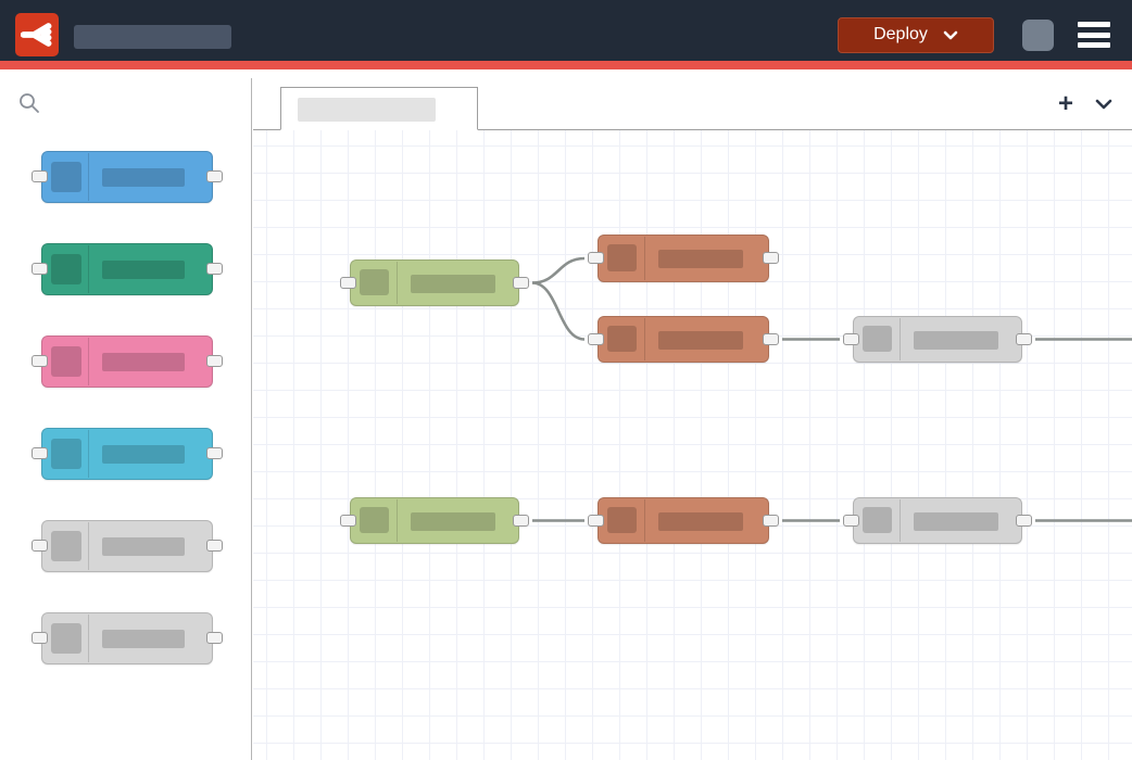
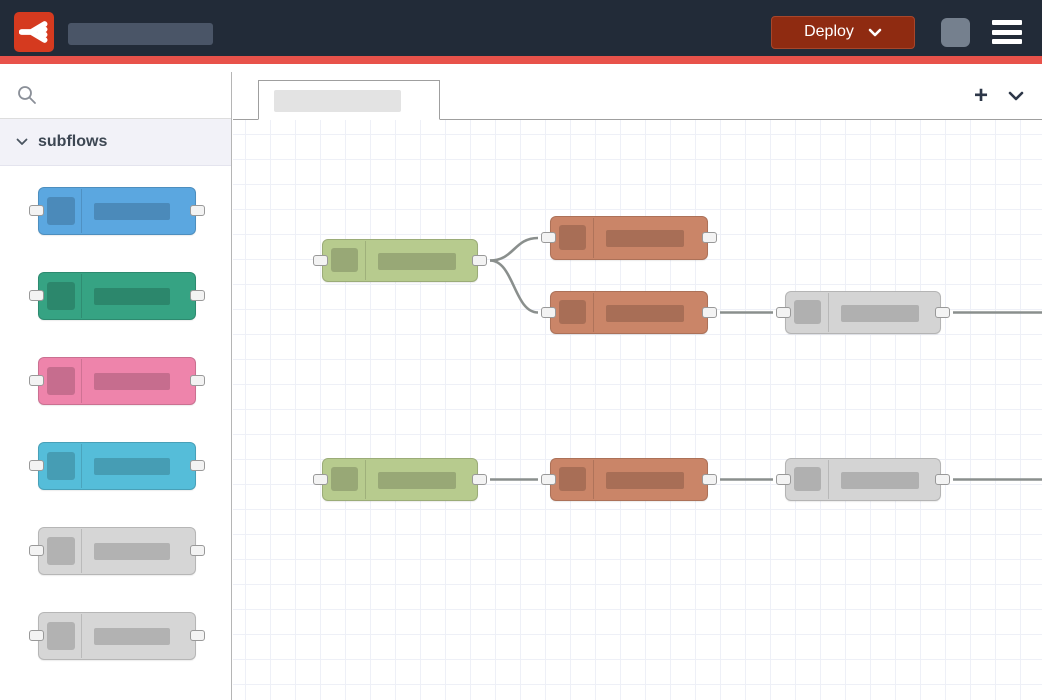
  Deploy
+ subflows
  +
